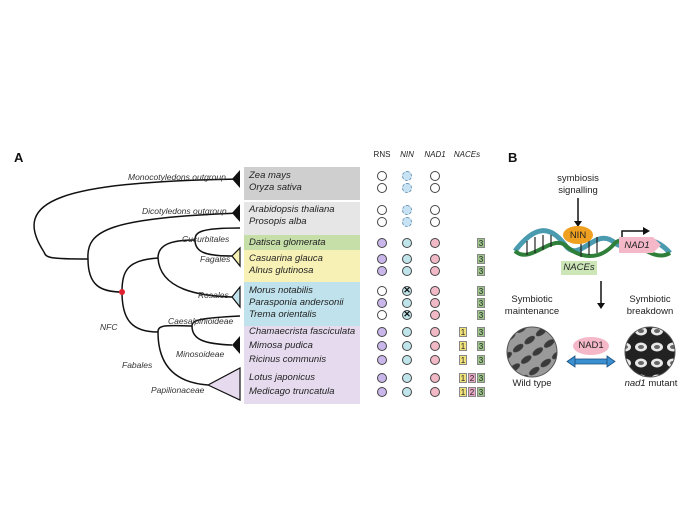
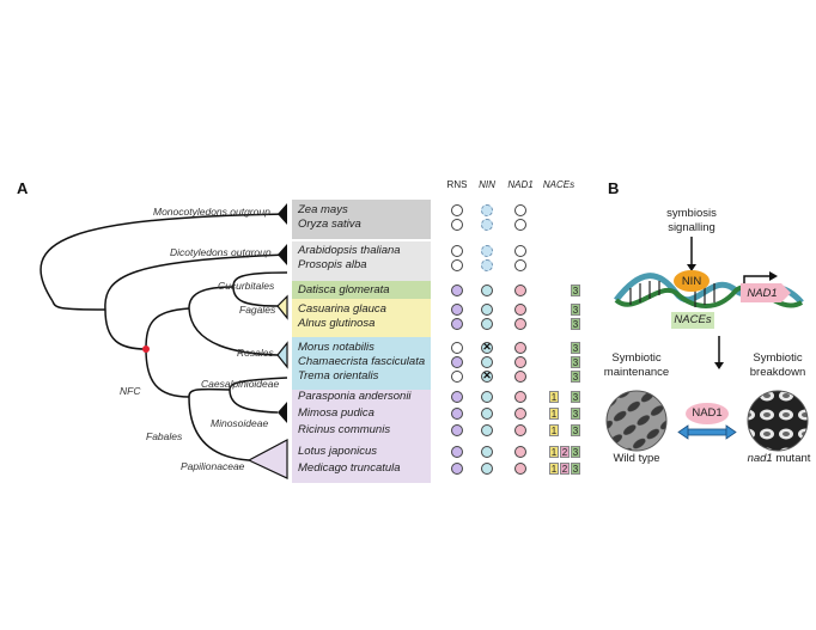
  A
  Monocotyledons outgroup
  Dicotyledons outgroup
  Cucurbitales
  Fagales
  Rosales
  NFC
  Caesalpinioideae
  Fabales
  Minosoideae
  Papilionaceae
  RNS
  NIN
  NAD1
  NACEs
  Zea mays
  Oryza sativa
  Arabidopsis thaliana
  Prosopis alba
  Datisca glomerata
  3
  Casuarina glauca
  3
  Alnus glutinosa
  3
  Morus notabilis
  3
- Parasponia andersonii
+ Chamaecrista fasciculata
  3
  Trema orientalis
  3
- Chamaecrista fasciculata
+ Parasponia andersonii
  1
  3
  Mimosa pudica
  1
  3
  Ricinus communis
  1
  3
  Lotus japonicus
  1
  2
  3
  Medicago truncatula
  1
  2
  3
  B
  symbiosis
  signalling
  NIN
  NAD1
  NACEs
  Symbiotic
  maintenance
  Symbiotic
  breakdown
  NAD1
  Wild type
  nad1 mutant
